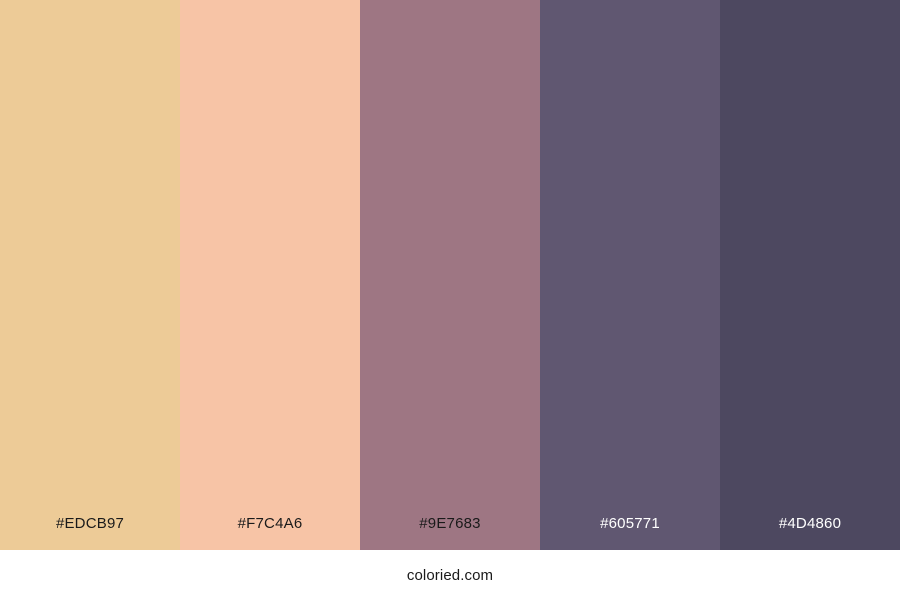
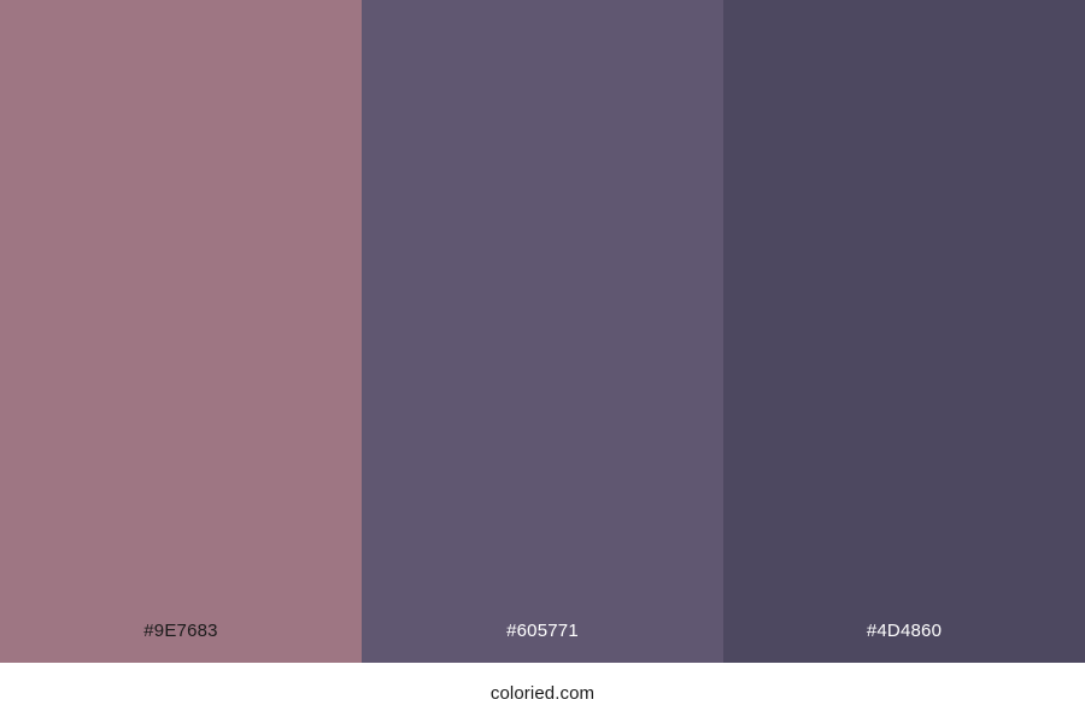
- #EDCB97
- #F7C4A6
  #9E7683
  #605771
  #4D4860
  coloried.com
